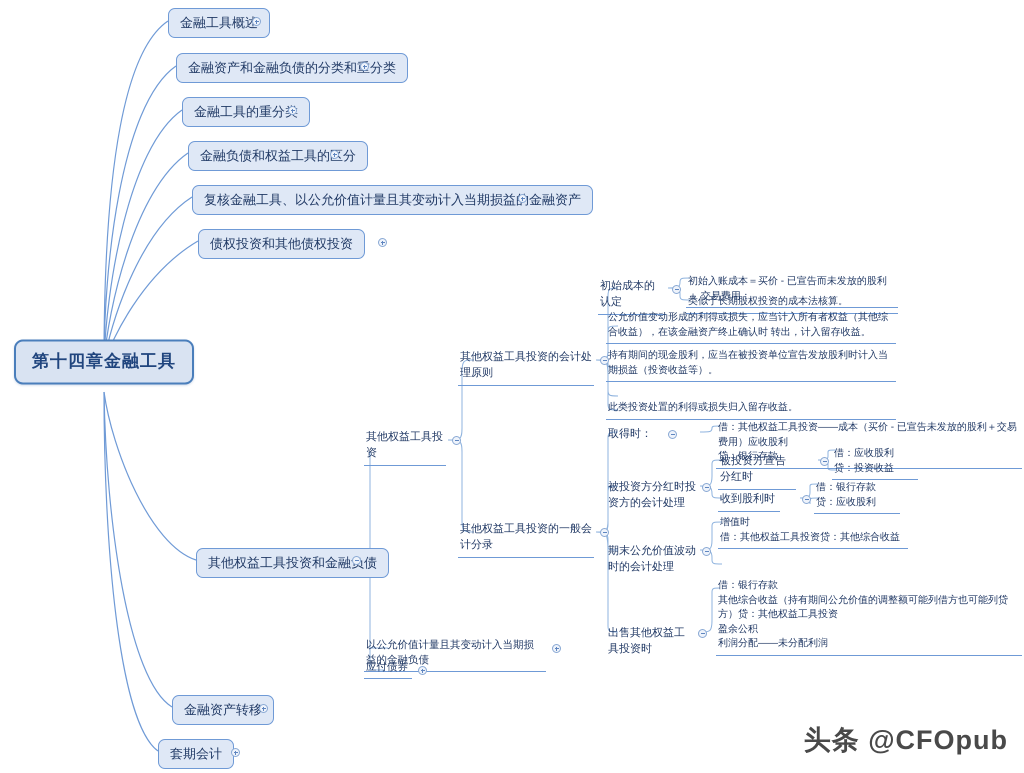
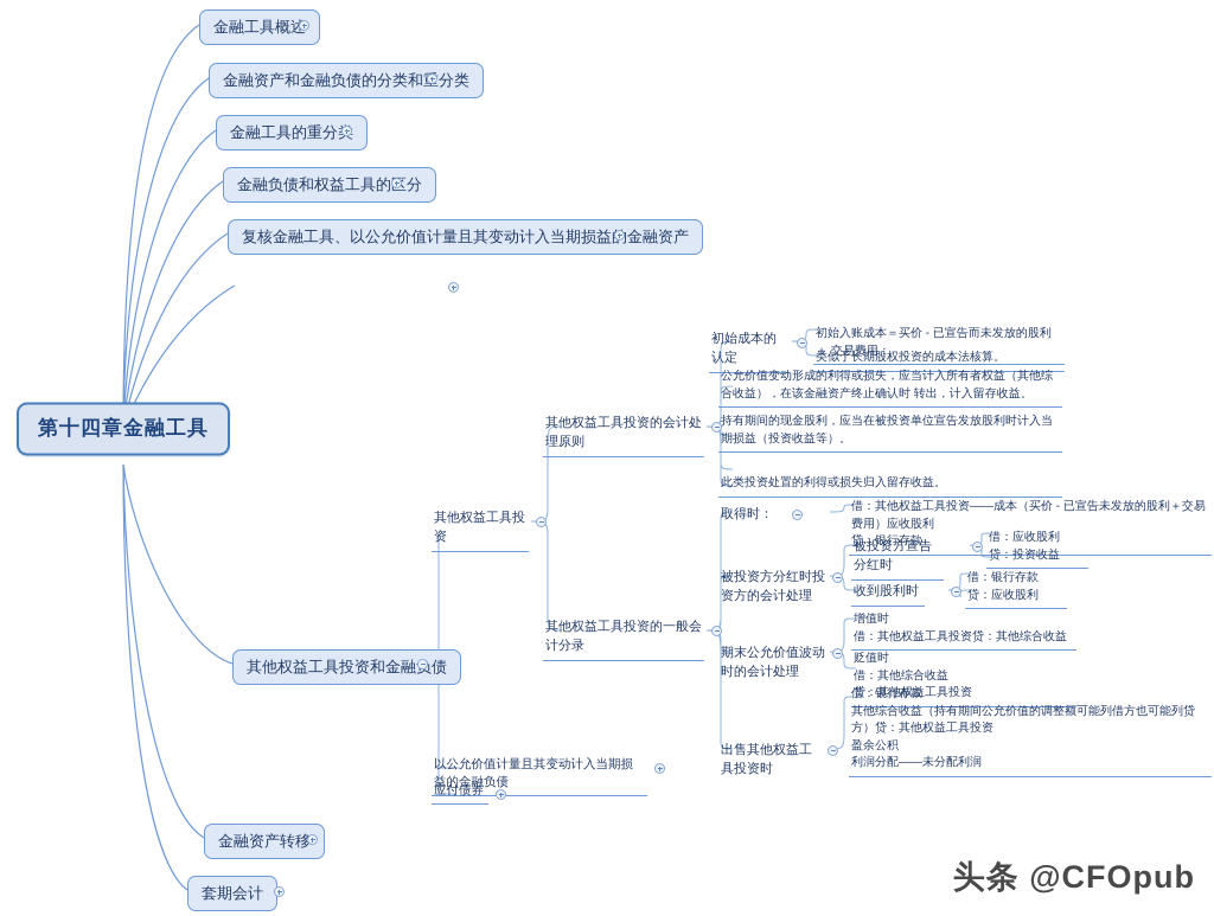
  第十四章金融工具
  金融工具概
  金融资产和金融负债的分类和分类
  金融工具的重分
  金融负债和权益工具的分
  复核金融工具、以公允价值计量且其变动计入当期损益金融资产
- 债权投资和其他债权投资
  其他权益工具投资和金融债
  金融资产转移
  套期会计
  其他权益工具投资
  以公允价值计量且其变动计入当期损益的金融负债
  应付债券
  其他权益工具投资的会计处理原则
  初始成本的认定
  初始入账成本＝买价 - 已宣告而未发放的股利＋ 交易费用；
  类似于长期股权投资的成本法核算。
  公允价值变动形成的利得或损失，应当计入所有者权益（其他综合收益），在该金融资产终止确认时 转出，计入留存收益。
  持有期间的现金股利，应当在被投资单位宣告发放股利时计入当期损益（投资收益等）。
  此类投资处置的利得或损失归入留存收益。
  其他权益工具投资的一般会计分录
  取得时：
  借：其他权益工具投资——成本（买价 - 已宣告未发放的股利＋交易费用）应收股利
  贷：银行存款
  被投资方分红时投资方的会计处理
  被投资方宣告分红时
  借：应收股利
  贷：投资收益
  收到股利时
  借：银行存款
  贷：应收股利
  期末公允价值波动时的会计处理
  增值时
  借：其他权益工具投资贷：其他综合收益
+ 贬值时
+ 借：其他综合收益
+ 贷：其他权益工具投资
  出售其他权益工具投资时
  借：银行存款
  其他综合收益（持有期间公允价值的调整额可能列借方也可能列贷方）贷：其他权益工具投资
  盈余公积
  利润分配——未分配利润
  头条 @CFOpub
